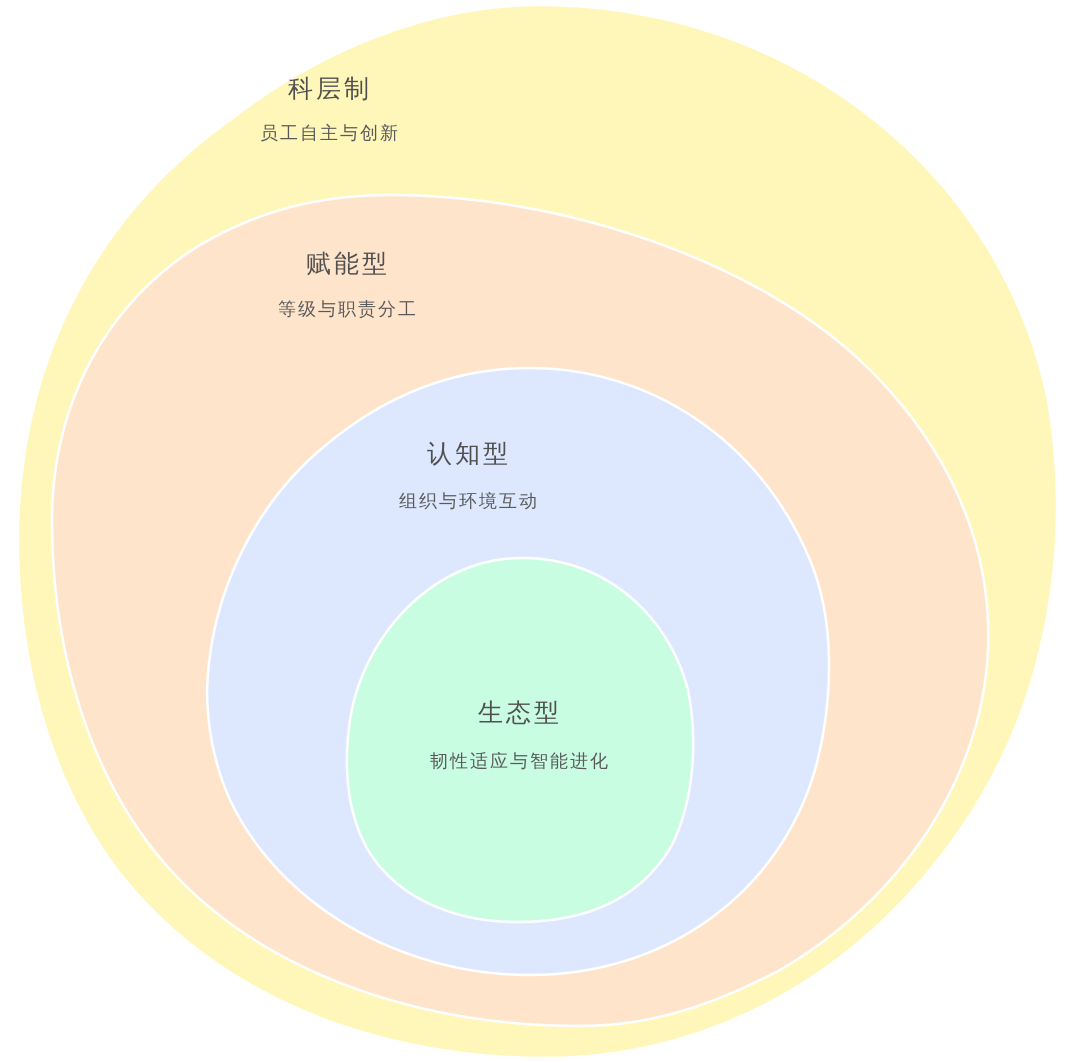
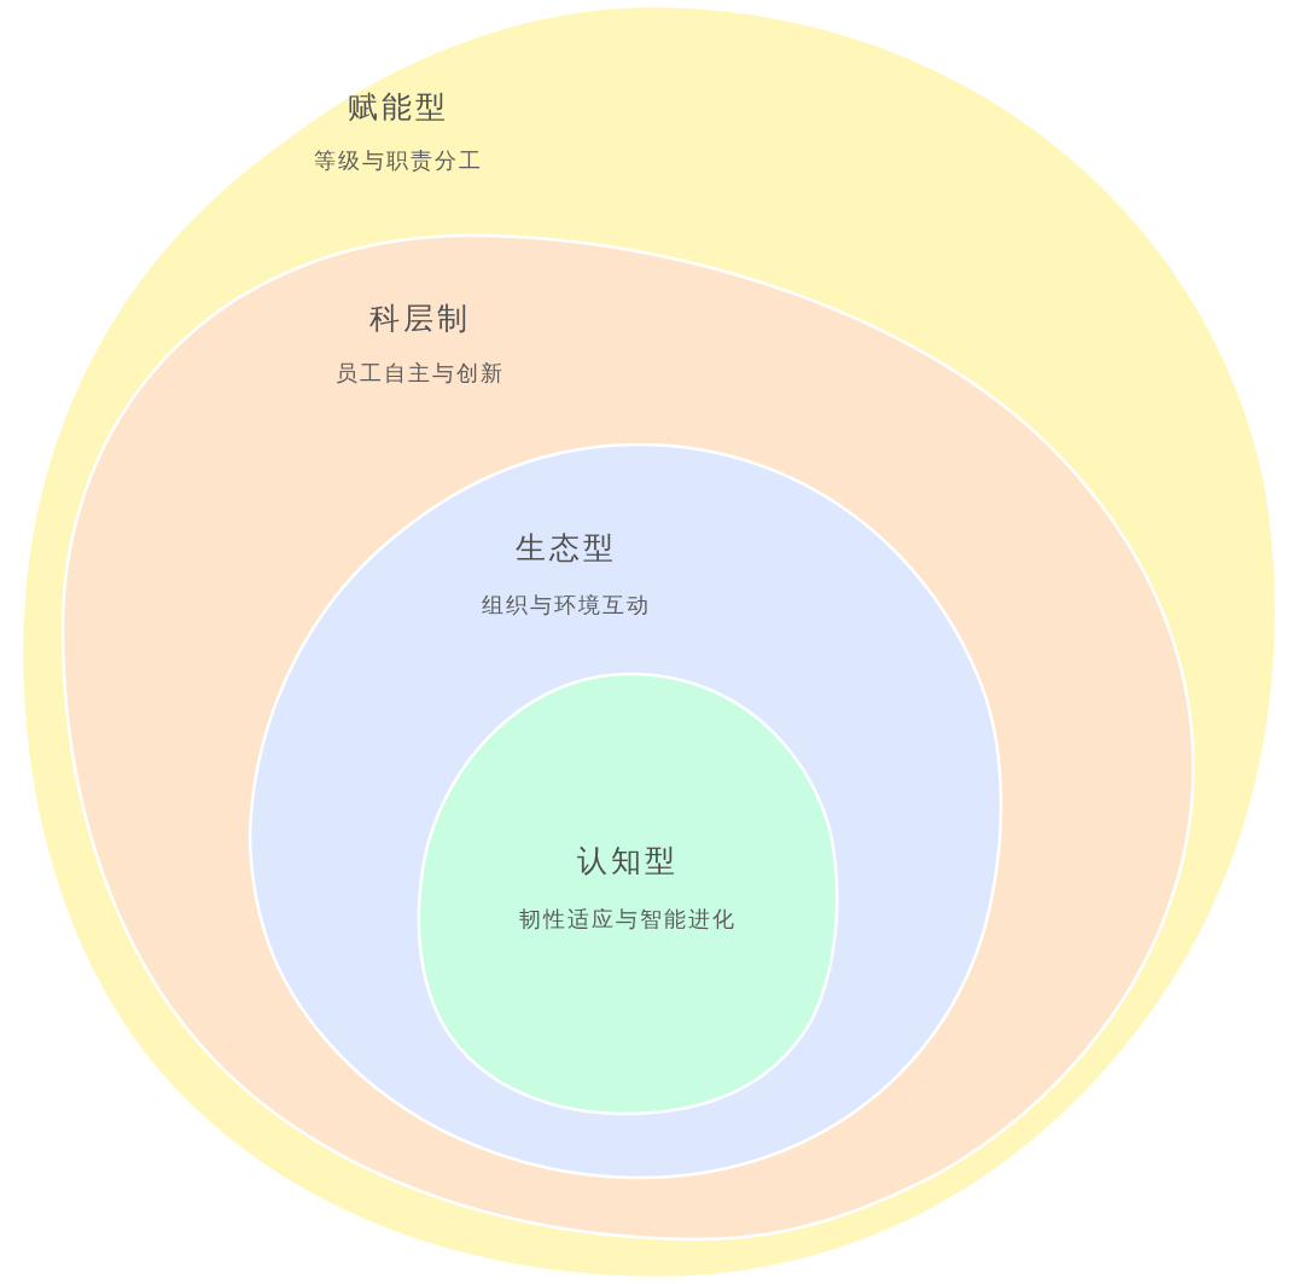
- 科层制
+ 赋能型
- 员工自主与创新
+ 等级与职责分工
- 赋能型
+ 科层制
- 等级与职责分工
+ 员工自主与创新
- 认知型
+ 生态型
  组织与环境互动
- 生态型
+ 认知型
  韧性适应与智能进化
